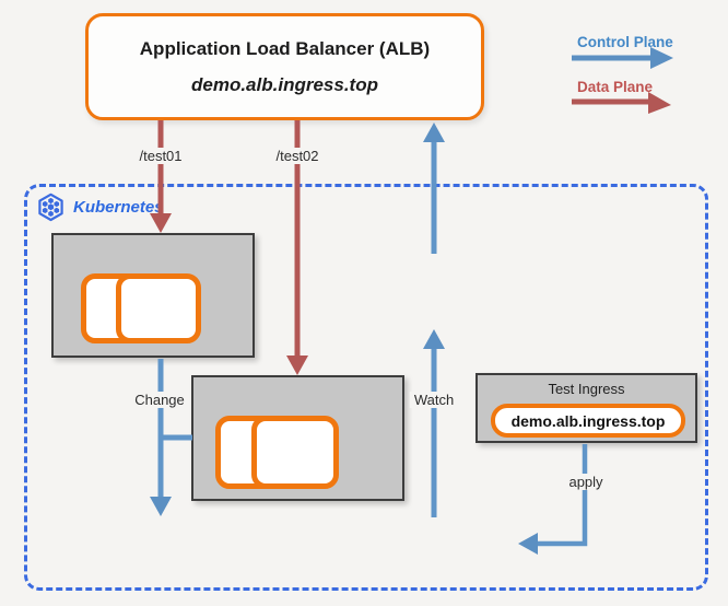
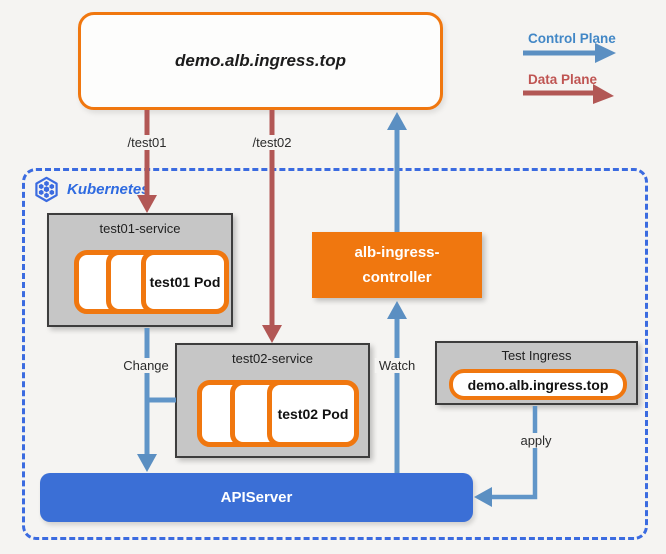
  Kubernete
- Application Load Balancer (ALB)
  demo.alb.ingress.top
+ test01-service
+ test01 Pod
+ test02-service
+ test02 Pod
+ alb-ingress-
+ controller
  Test Ingress
  demo.alb.ingress.top
+ APIServer
  /test01
  /test02
  Change
  Watch
  apply
  Control Plane
  Data Plane
